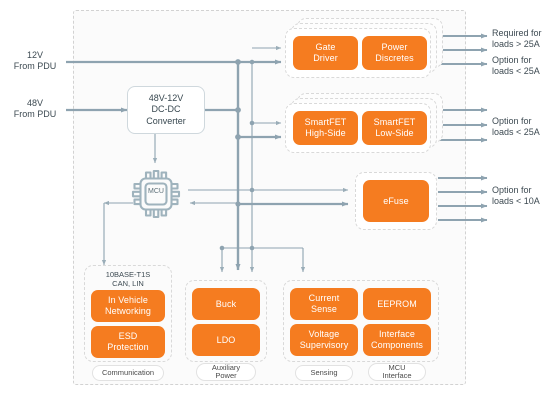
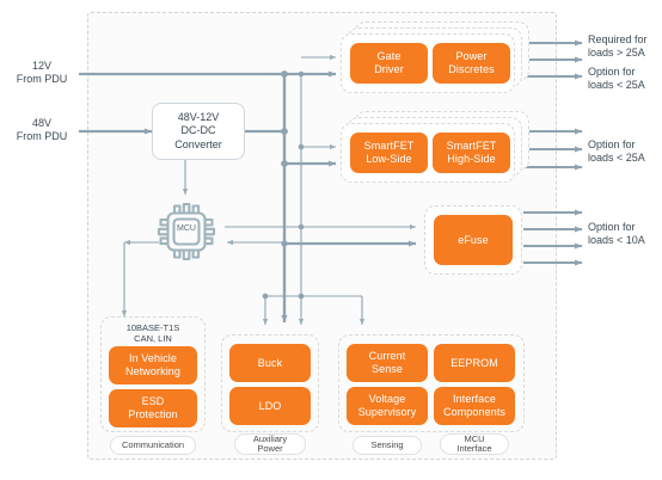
  12V
  From PDU
  48V
  From PDU
  48V-12V
  DC-DC
  Converter
  Gate
  Driver
  Power
  Discretes
  SmartFET
- High-Side
+ Low-Side
  SmartFET
- Low-Side
+ High-Side
  eFuse
  10BASE-T1S
  CAN, LIN
  In Vehicle
  Networking
  ESD
  Protection
  Communication
  Buck
  LDO
  Auxiliary
  Power
  Current
  Sense
  Voltage
  Supervisory
  EEPROM
  Interface
  Components
  Sensing
  MCU
  Interface
  Required for
  loads > 25A
  Option for
  loads < 25A
  Option for
  loads < 25A
  Option for
  loads < 10A
